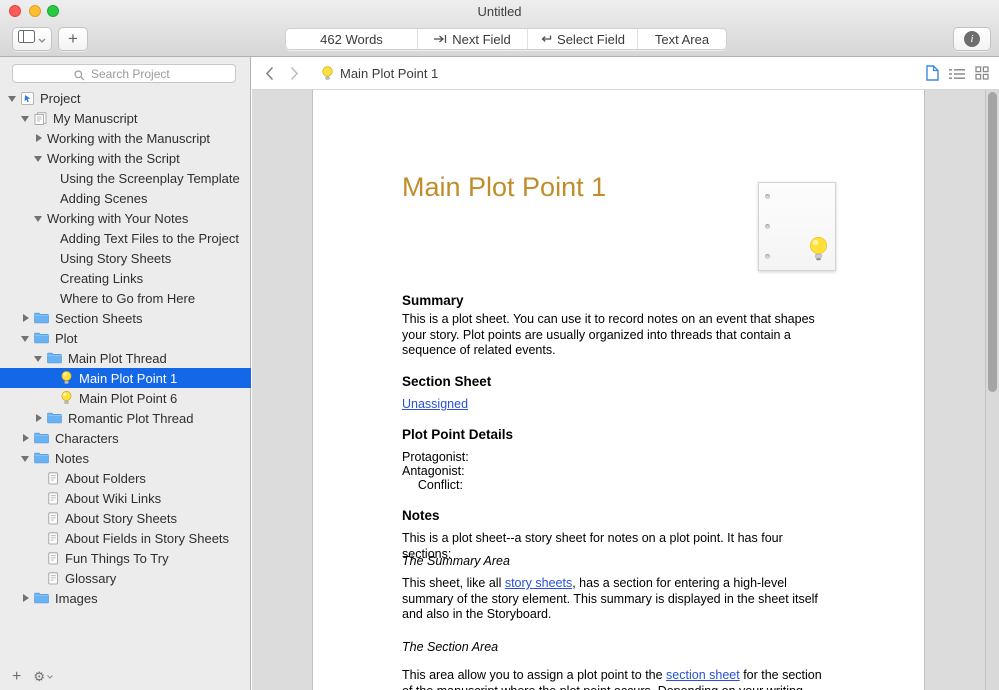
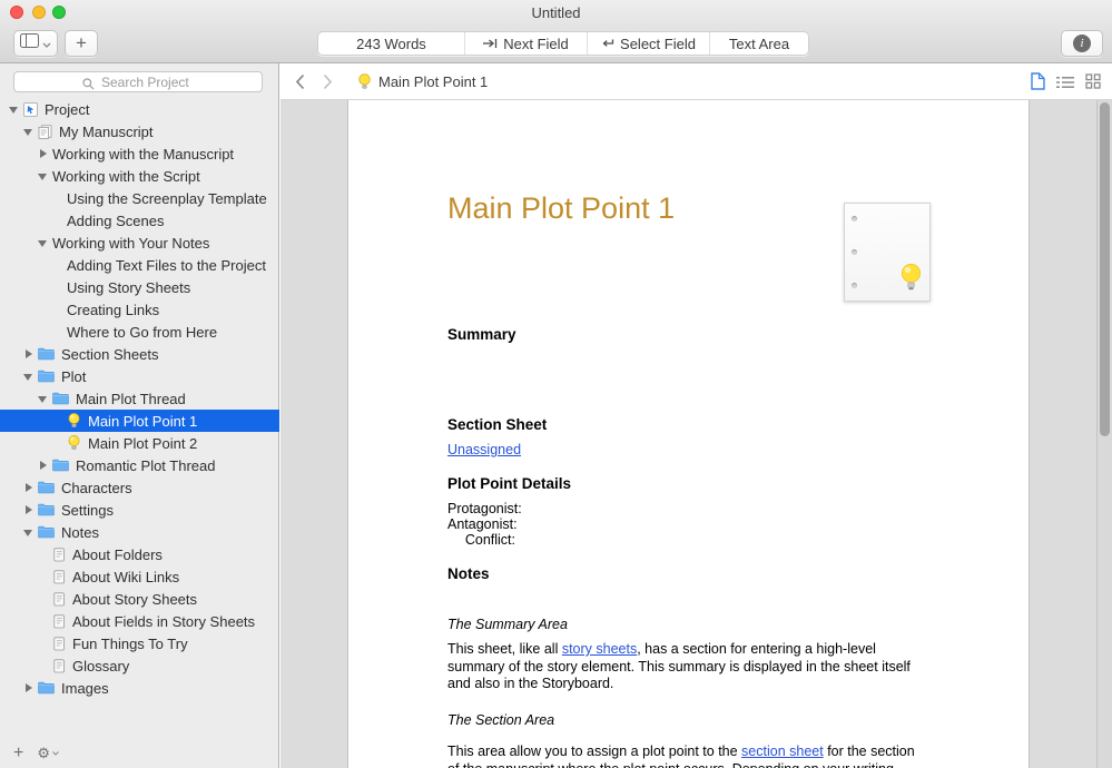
  Untitled
  +
- 462 Words
+ 243 Words
  Next Field
  Select Field
  Text Area
  i
  Search Project
  Project
  My Manuscript
  Working with the Manuscript
  Working with the Script
  Using the Screenplay Template
  Adding Scenes
  Working with Your Notes
  Adding Text Files to the Project
  Using Story Sheets
  Creating Links
  Where to Go from Here
  Section Sheets
  Plot
  Main Plot Thread
  Main Plot Point 1
- Main Plot Point 6
+ Main Plot Point 2
  Romantic Plot Thread
  Characters
+ Settings
  Notes
  About Folders
  About Wiki Links
  About Story Sheets
  About Fields in Story Sheets
  Fun Things To Try
  Glossary
  Images
  +
  ⚙
  Main Plot Point 1
  Main Plot Point 1
  Summary
- This is a plot sheet. You can use it to record notes on an event that shapes your story. Plot points are usually organized into threads that contain a sequence of related events.
  Section Sheet
  Unassigned
  Plot Point Details
  Protagonist:
  Antagonist:
  Conflict:
  Notes
- This is a plot sheet--a story sheet for notes on a plot point. It has four sections:
  The Summary Area
  This sheet, like all story sheets, has a section for entering a high-level summary of the story element. This summary is displayed in the sheet itself and also in the Storyboard.
  The Section Area
